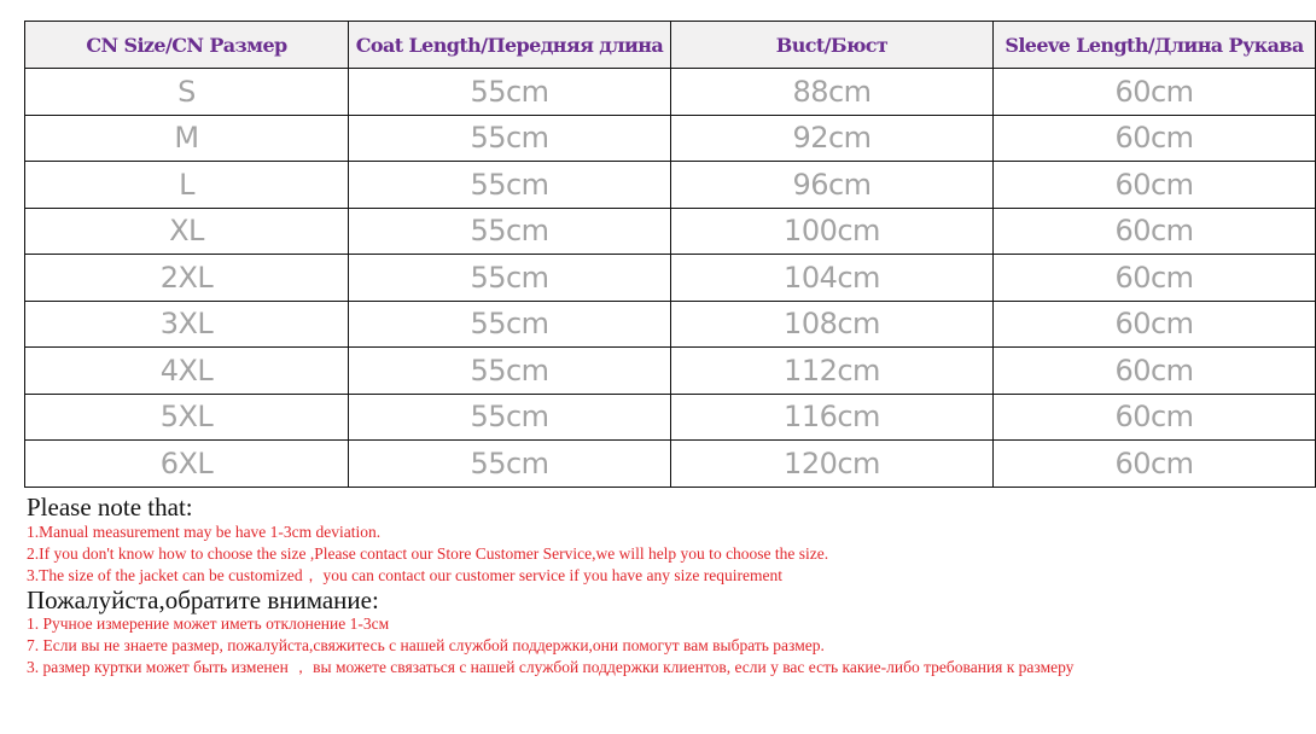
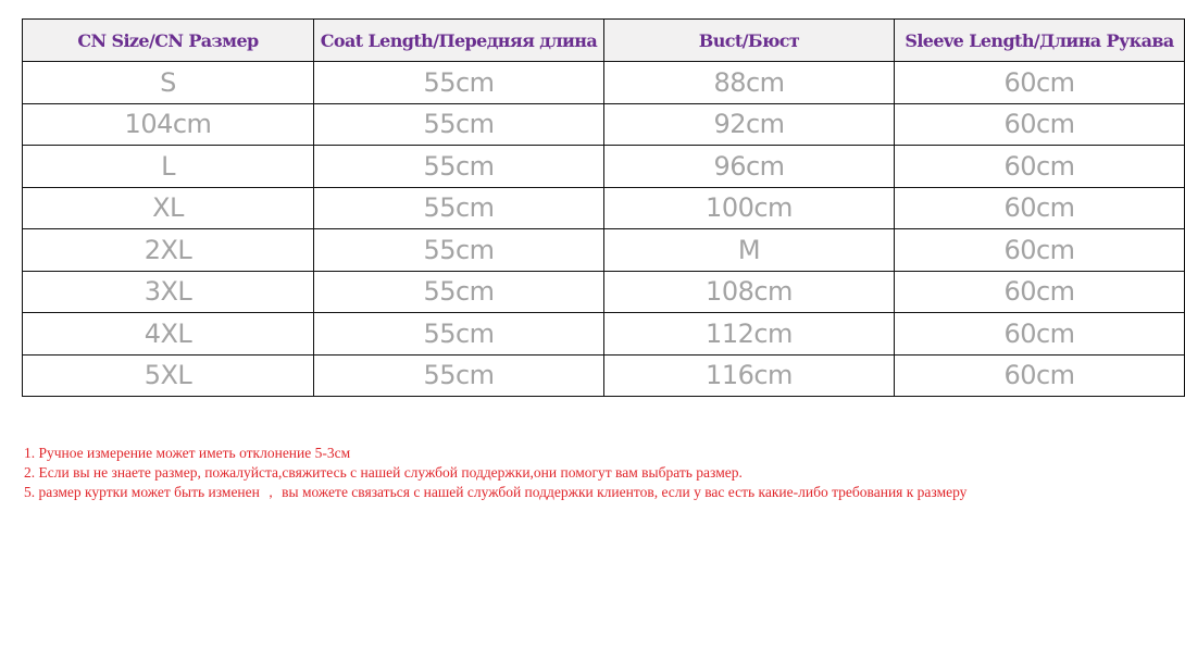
  CN Size/CN Размер	Coat Length/Передняя длина	Buct/Бюст	Sleeve Length/Длина Рукава
  S	55cm	88cm	60cm
- M	55cm	92cm	60cm
+ 104cm	55cm	92cm	60cm
  L	55cm	96cm	60cm
  XL	55cm	100cm	60cm
- 2XL	55cm	104cm	60cm
+ 2XL	55cm	M	60cm
  3XL	55cm	108cm	60cm
  4XL	55cm	112cm	60cm
  5XL	55cm	116cm	60cm
- 6XL	55cm	120cm	60cm
- Please note that:
- 1.Manual measurement may be have 1-3cm deviation.
- 2.If you don't know how to choose the size ,Please contact our Store Customer Service,we will help you to choose the size.
- 3.The size of the jacket can be customized， you can contact our customer service if you have any size requirement
- Пожалуйста,обратите внимание:
- 1. Ручное измерение может иметь отклонение 1-3см
+ 1. Ручное измерение может иметь отклонение 5-3см
- 7. Если вы не знаете размер, пожалуйста,свяжитесь с нашей службой поддержки,они помогут вам выбрать размер.
+ 2. Если вы не знаете размер, пожалуйста,свяжитесь с нашей службой поддержки,они помогут вам выбрать размер.
- 3. размер куртки может быть изменен ， вы можете связаться с нашей службой поддержки клиентов, если у вас есть какие-либо требования к размеру
+ 5. размер куртки может быть изменен ， вы можете связаться с нашей службой поддержки клиентов, если у вас есть какие-либо требования к размеру
